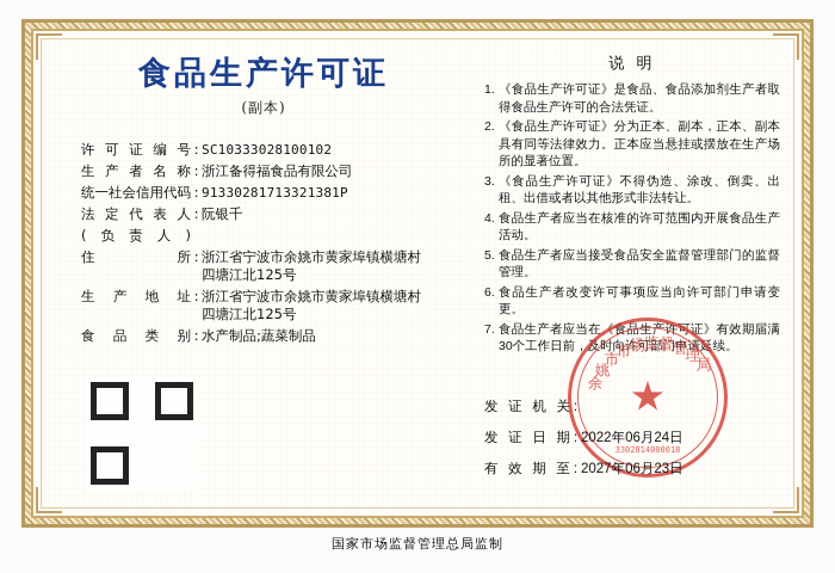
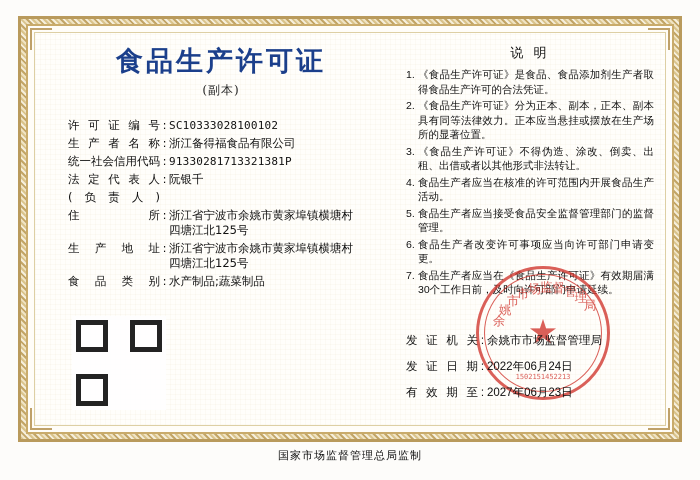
  食品生产许可证
  (副本)
  许可证编号
  :
  SC10333028100102
  生产者名称
  :
  浙江备得福食品有限公司
  统一社会信用代码
  :
  91330281713321381P
  法定代表人
  :
  阮银千
  (负责人)
  住所
  :
  浙江省宁波市余姚市黄家埠镇横塘村
  四塘江北125号
  生产地址
  :
  浙江省宁波市余姚市黄家埠镇横塘村
  四塘江北125号
  食品类别
  :
  水产制品;蔬菜制品
  说 明
  1.
  《食品生产许可证》是食品、食品添加剂生产者取得食品生产许可的合法凭证。
  2.
  《食品生产许可证》分为正本、副本，正本、副本具有同等法律效力。正本应当悬挂或摆放在生产场所的显著位置。
  3.
  《食品生产许可证》不得伪造、涂改、倒卖、出租、出借或者以其他形式非法转让。
  4.
  食品生产者应当在核准的许可范围内开展食品生产活动。
  5.
  食品生产者应当接受食品安全监督管理部门的监督管理。
  6.
  食品生产者改变许可事项应当向许可部门申请变更。
  7.
  食品生产者应当在《食品生产许可证》有效期届满30个工作日前，及时向许可部门申请延续。
  ★
  余
  姚
  市
  市
  场
  监
  督
  管
  理
  局
- 3302814000018
+ 1502151452213
  发证机关
  :
+ 余姚市市场监督管理局
  发证日期
  :
  2022年06月24日
  有效期至
  :
  2027年06月23日
  国家市场监督管理总局监制
